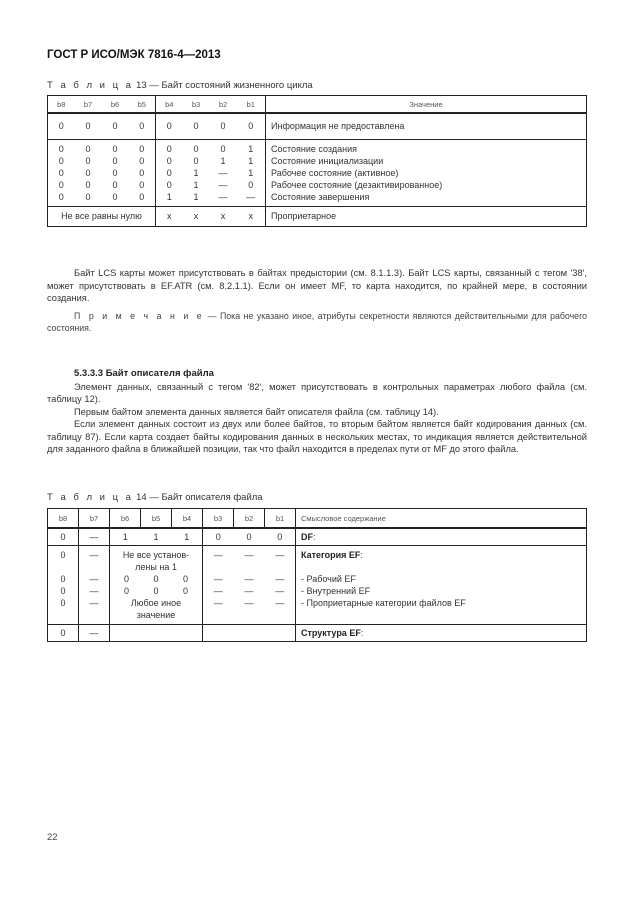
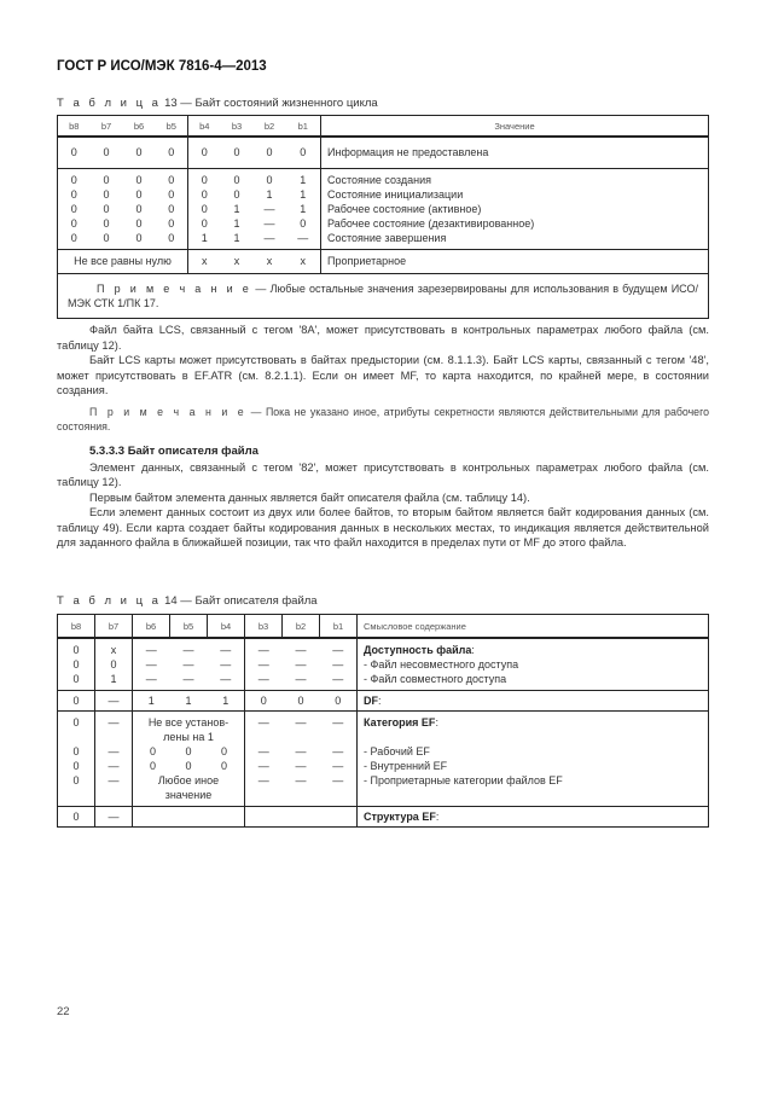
  ГОСТ Р ИСО/МЭК 7816-4—2013
  Т а б л и ц а 13 — Байт состояний жизненного цикла
  b8	b7	b6	b5	b4	b3	b2	b1	Значение
  0	0	0	0	0	0	0	0	Информация не предоставлена
  00000	00000	00000	00000	00001	00111	01———	1110—	Состояние созданияСостояние инициализацииРабочее состояние (активное)Рабочее состояние (дезактивированное)Состояние завершения
  Не все равны нулю	x	x	x	x	Проприетарное
+ П р и м е ч а н и е — Любые остальные значения зарезервированы для использования в будущем ИСО/МЭК СТК 1/ПК 17.
+ Файл байта LCS, связанный с тегом '8A', может присутствовать в контрольных параметрах любого файла (см. таблицу 12).
- Байт LCS карты может присутствовать в байтах предыстории (см. 8.1.1.3). Байт LCS карты, связанный с тегом '38', может присутствовать в EF.ATR (см. 8.2.1.1). Если он имеет MF, то карта находится, по крайней мере, в состоянии создания.
+ Байт LCS карты может присутствовать в байтах предыстории (см. 8.1.1.3). Байт LCS карты, связанный с тегом '48', может присутствовать в EF.ATR (см. 8.2.1.1). Если он имеет MF, то карта находится, по крайней мере, в состоянии создания.
  П р и м е ч а н и е — Пока не указано иное, атрибуты секретности являются действительными для рабочего состояния.
  5.3.3.3 Байт описателя файла
  Элемент данных, связанный с тегом '82', может присутствовать в контрольных параметрах любого файла (см. таблицу 12).
  Первым байтом элемента данных является байт описателя файла (см. таблицу 14).
- Если элемент данных состоит из двух или более байтов, то вторым байтом является байт кодирования данных (см. таблицу 87). Если карта создает байты кодирования данных в нескольких местах, то индикация является действительной для заданного файла в ближайшей позиции, так что файл находится в пределах пути от MF до этого файла.
+ Если элемент данных состоит из двух или более байтов, то вторым байтом является байт кодирования данных (см. таблицу 49). Если карта создает байты кодирования данных в нескольких местах, то индикация является действительной для заданного файла в ближайшей позиции, так что файл находится в пределах пути от MF до этого файла.
  Т а б л и ц а 14 — Байт описателя файла
  b8	b7	b6	b5	b4	b3	b2	b1	Смысловое содержание
+ 000	x01	———	———	———	———	———	———	Доступность файла:- Файл несовместного доступа- Файл совместного доступа
  0	—	1	1	1	0	0	0	DF:
  0 000	— ———	Не все установ-лены на 10 0 00 0 0Любое иноезначение	— ———	— ———	— ———	Категория EF: - Рабочий EF- Внутренний EF- Проприетарные категории файлов EF
  0	—			Структура EF:
  22
